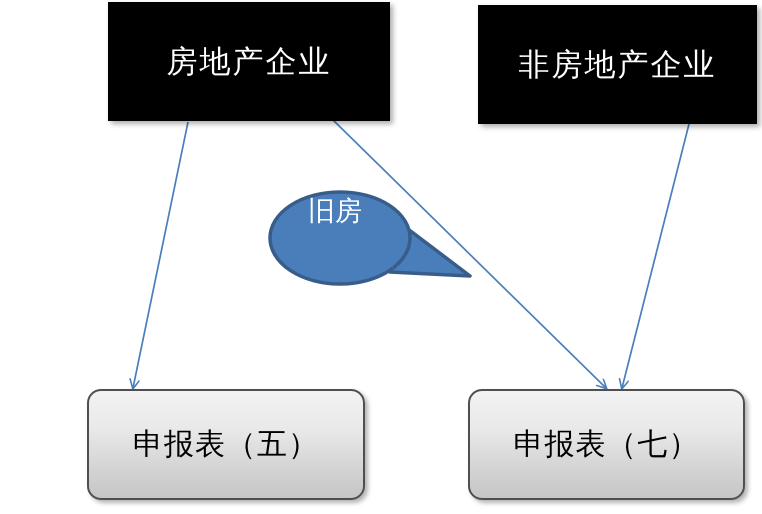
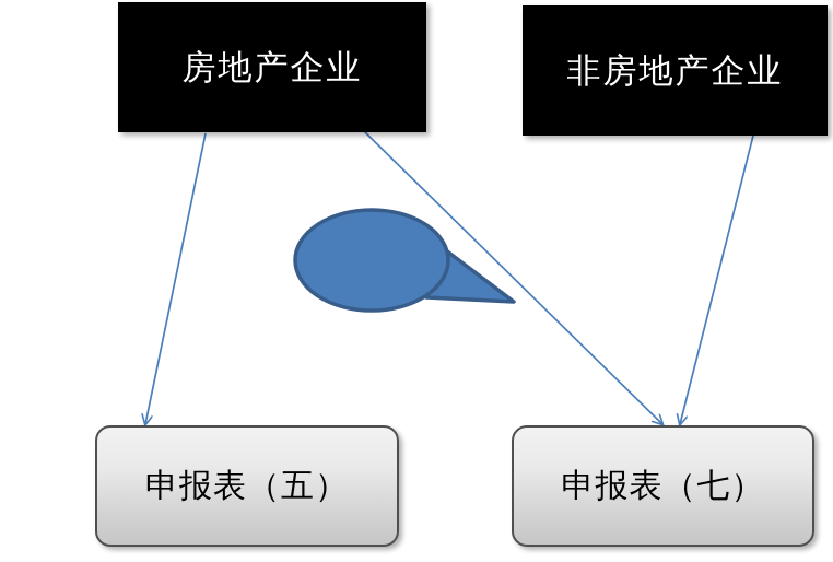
  房地产企业
  非房地产企业
- 旧房
  申报表（五）
  申报表（七）
